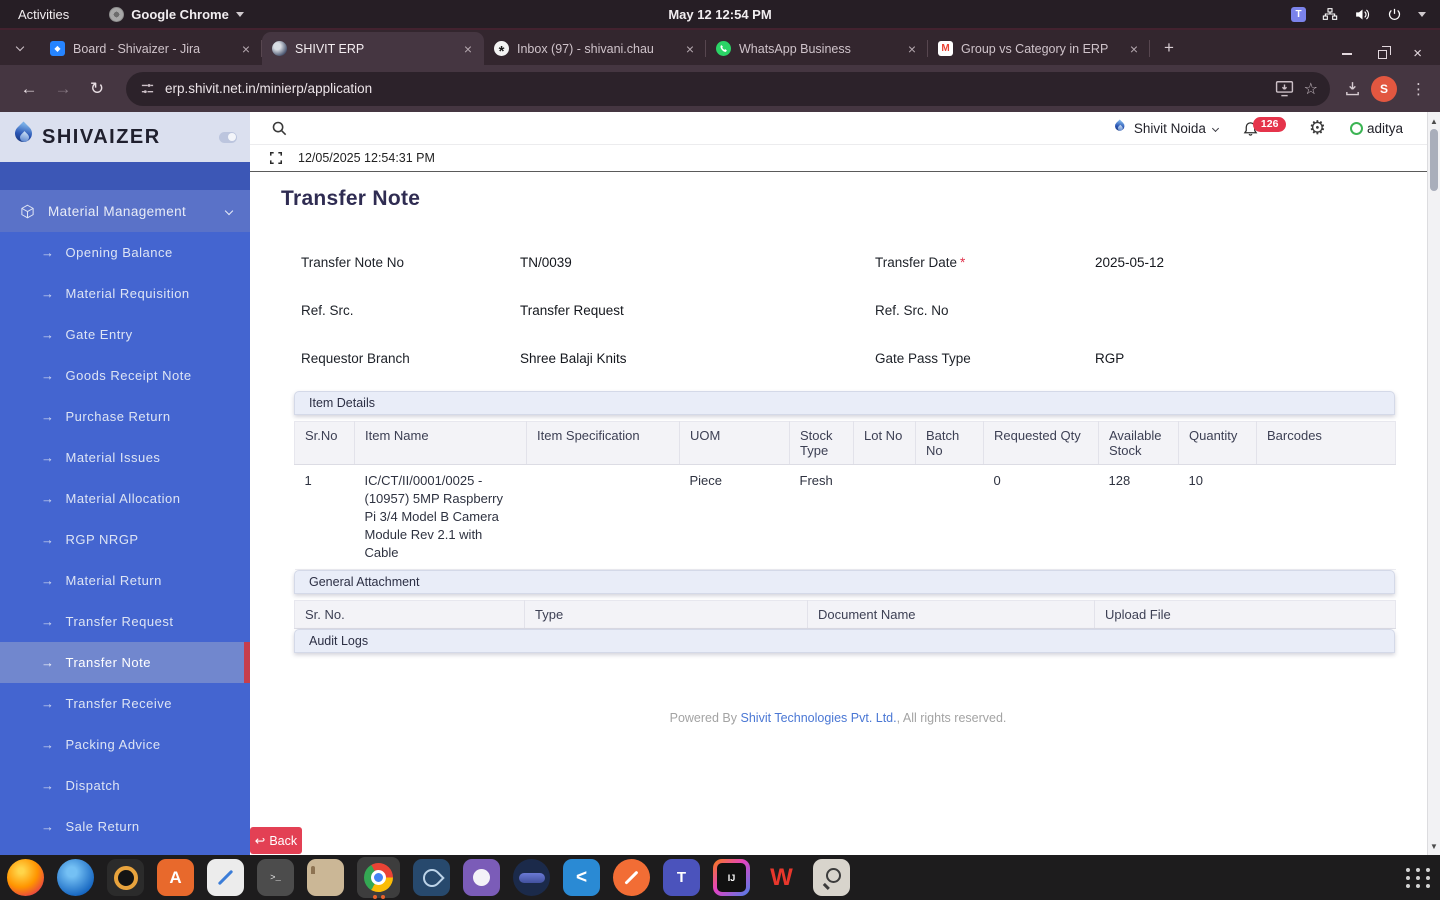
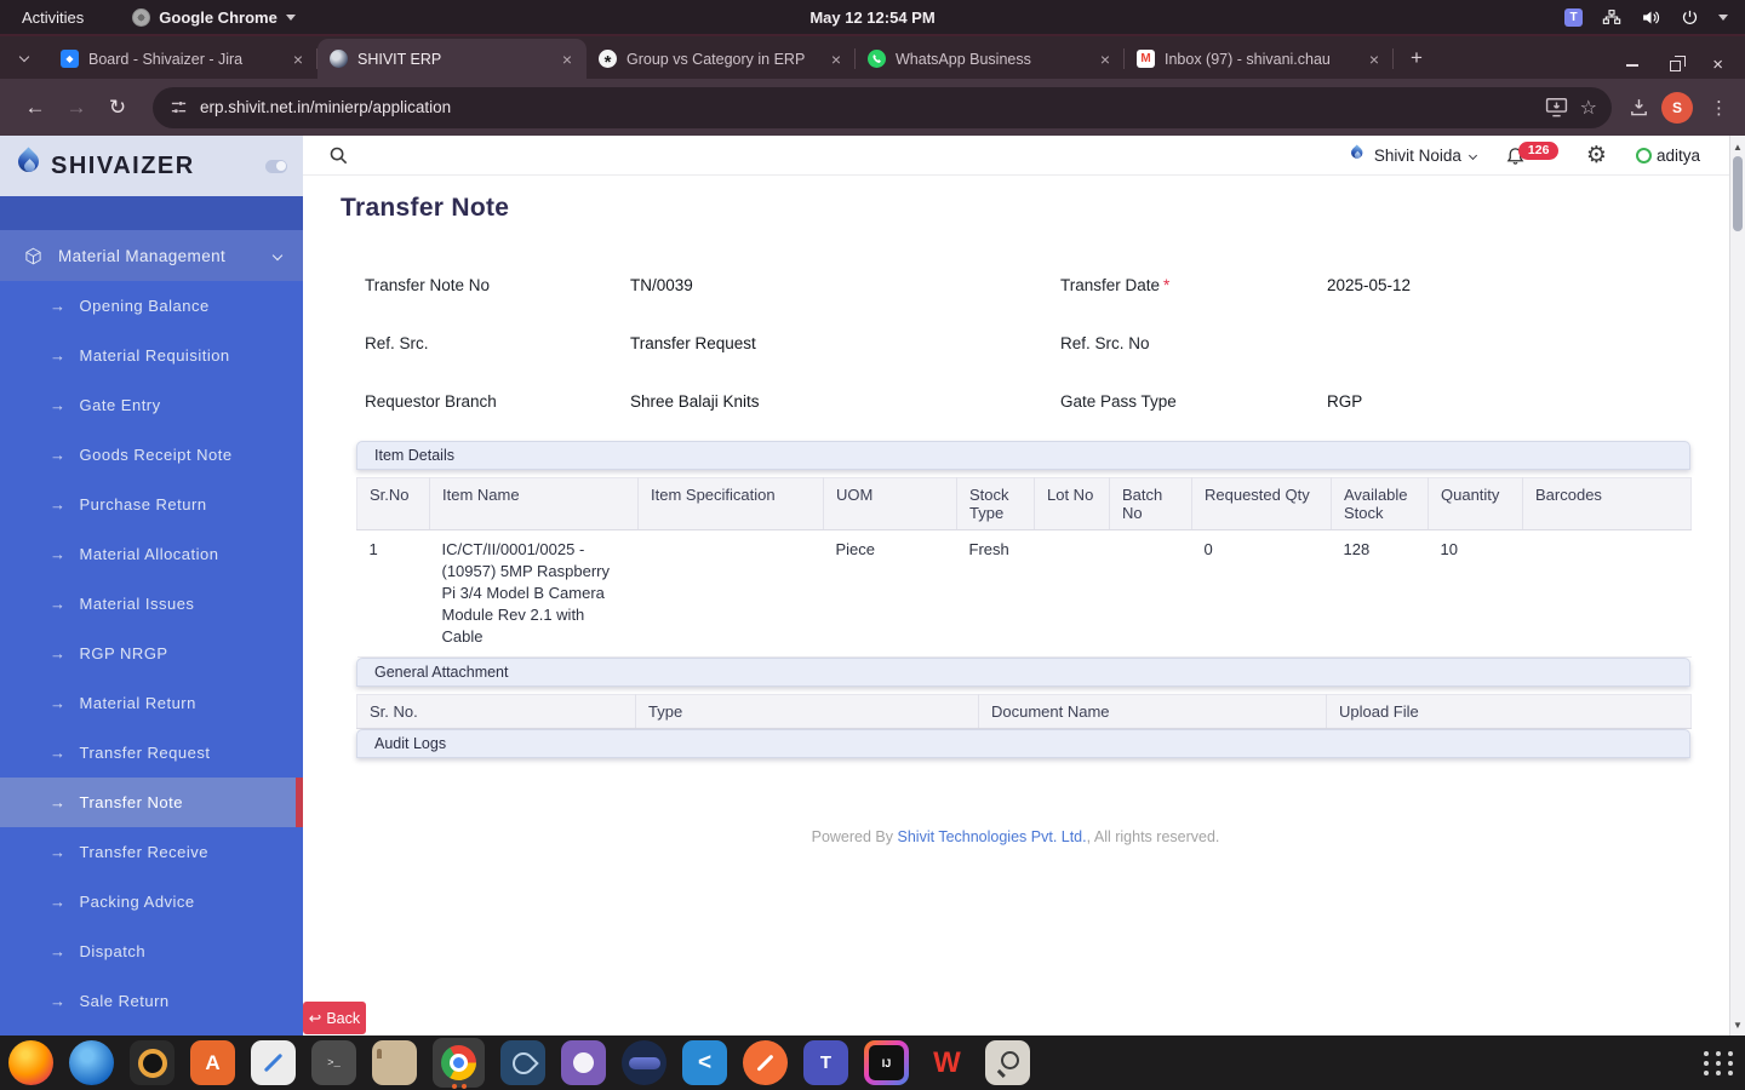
  Activities
  Google Chrome
  May 12 12:54 PM
  T
  ◆
  Board - Shivaizer - Jira
  ×
  SHIVIT ERP
  ×
  *
- Inbox (97) - shivani.chau
+ Group vs Category in ERP
  ×
  WhatsApp Business
  ×
  M
- Group vs Category in ERP
+ Inbox (97) - shivani.chau
  ×
  +
  ×
  ←
  →
  ↻
  erp.shivit.net.in/minierp/application
  ☆
  S
  ⋮
  SHIVAIZER
  Material Management
  →
  Opening Balance
  →
  Material Requisition
  →
  Gate Entry
  →
  Goods Receipt Note
  →
  Purchase Return
  →
- Material Issues
+ Material Allocation
  →
- Material Allocation
+ Material Issues
  →
  RGP NRGP
  →
  Material Return
  →
  Transfer Request
  →
  Transfer Note
  →
  Transfer Receive
  →
  Packing Advice
  →
  Dispatch
  →
  Sale Return
  Shivit Noida
  126
  ⚙
  aditya
- 12/05/2025 12:54:31 PM
  Transfer Note
  Transfer Note No
  TN/0039
  Transfer Date *
  2025-05-12
  Ref. Src.
  Transfer Request
  Ref. Src. No
  Requestor Branch
  Shree Balaji Knits
  Gate Pass Type
  RGP
  Item Details
  Sr.No	Item Name	Item Specification	UOM	Stock Type	Lot No	Batch No	Requested Qty	Available Stock	Quantity	Barcodes
  1	IC/CT/II/0001/0025 - (10957) 5MP Raspberry Pi 3/4 Model B Camera Module Rev 2.1 with Cable		Piece	Fresh			0	128	10
  General Attachment
  Sr. No.	Type	Document Name	Upload File
  Audit Logs
  Powered By Shivit Technologies Pvt. Ltd., All rights reserved.
  ↩
  Back
  ▲
  ▼
  A
  >_
  <
  T
  W
